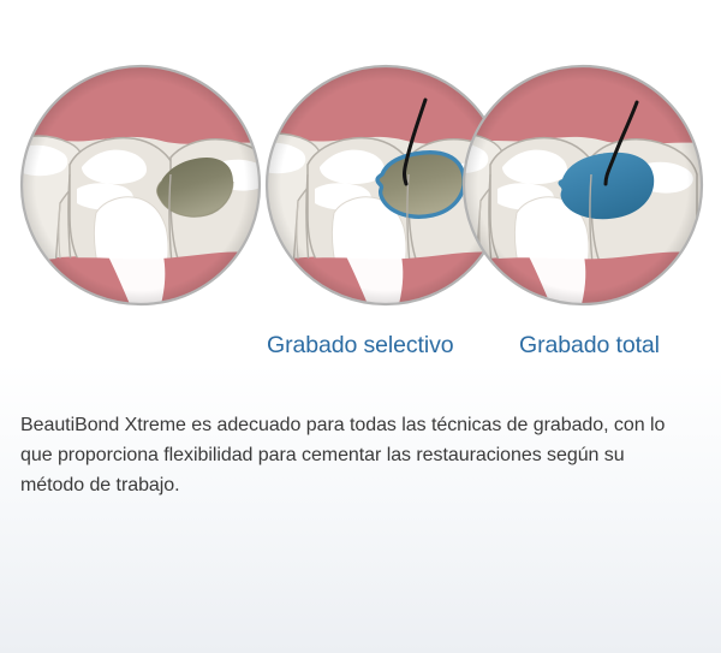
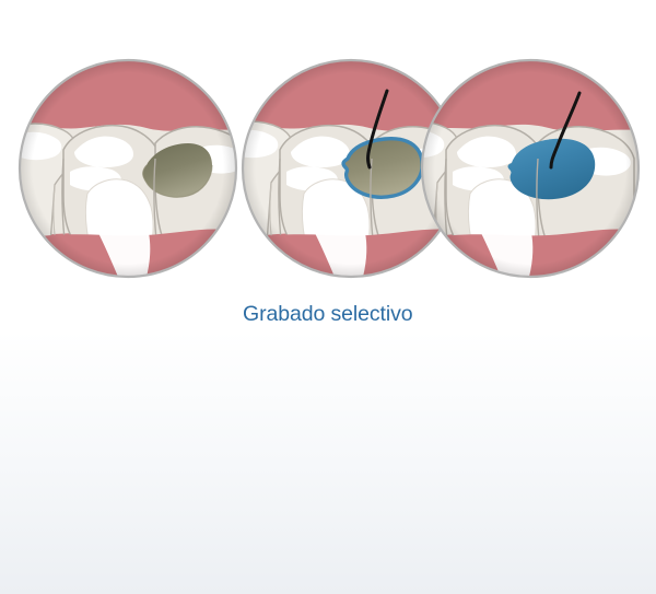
  Grabado selectivo
- Grabado total
- BeautiBond Xtreme es adecuado para todas las técnicas de grabado, con lo que proporciona flexibilidad para cementar las restauraciones según su método de trabajo.
